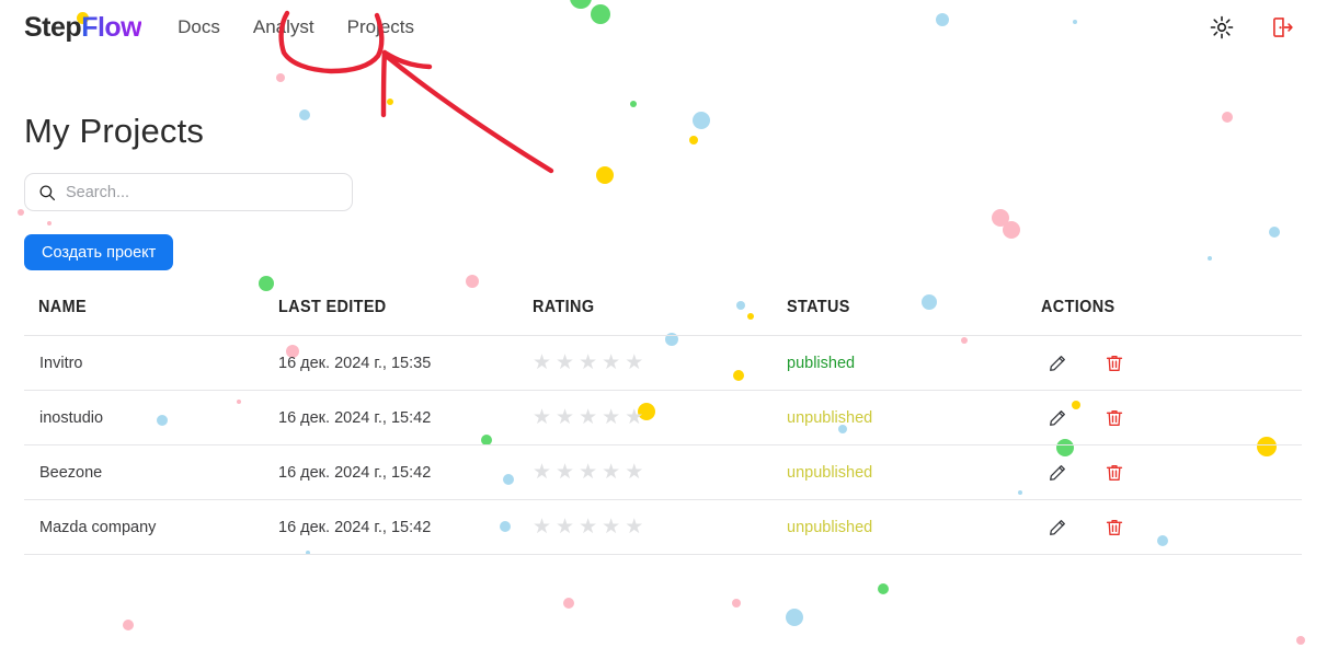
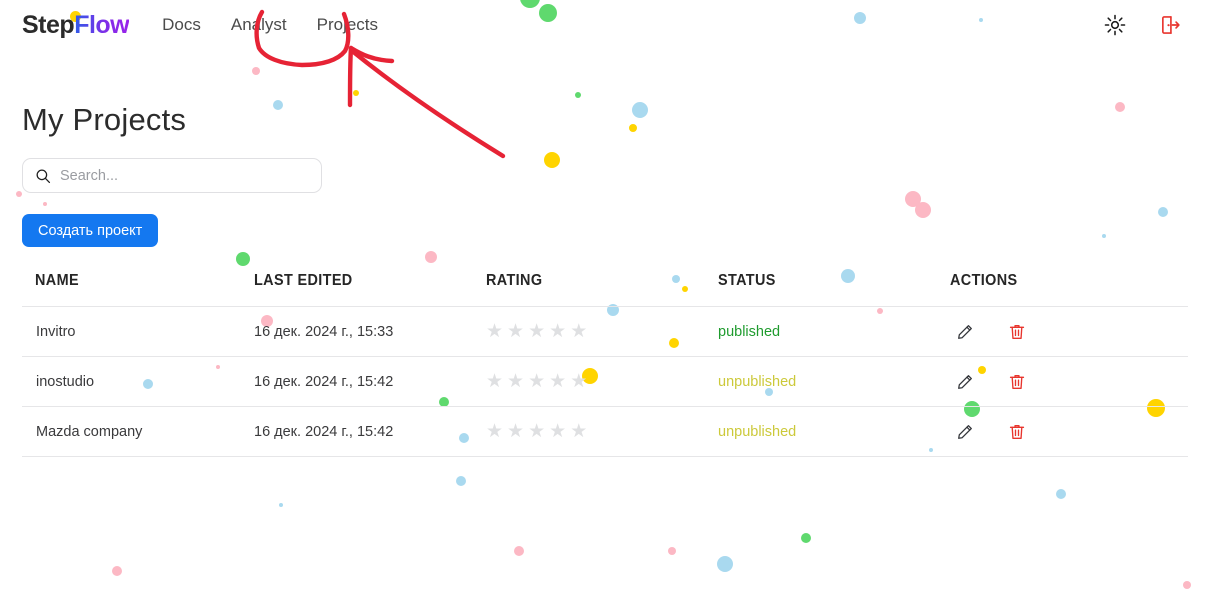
  StepFlow
  Docs
  Anlyst
  Proects
  My Projects
  Search...
  Создать проект
  NAME	LAST EDITED	RATING	STATUS	ACTIONS
- Invitro	16 дек. 2024 г., 15:35	★ ★ ★ ★ ★	published
+ Invitro	16 дек. 2024 г., 15:33	★ ★ ★ ★ ★	published
  inostudio	16 дек. 2024 г., 15:42	★ ★ ★ ★ ★	unpublished
- Beezone	16 дек. 2024 г., 15:42	★ ★ ★ ★ ★	unpublished
  Mazda company	16 дек. 2024 г., 15:42	★ ★ ★ ★ ★	unpublished
